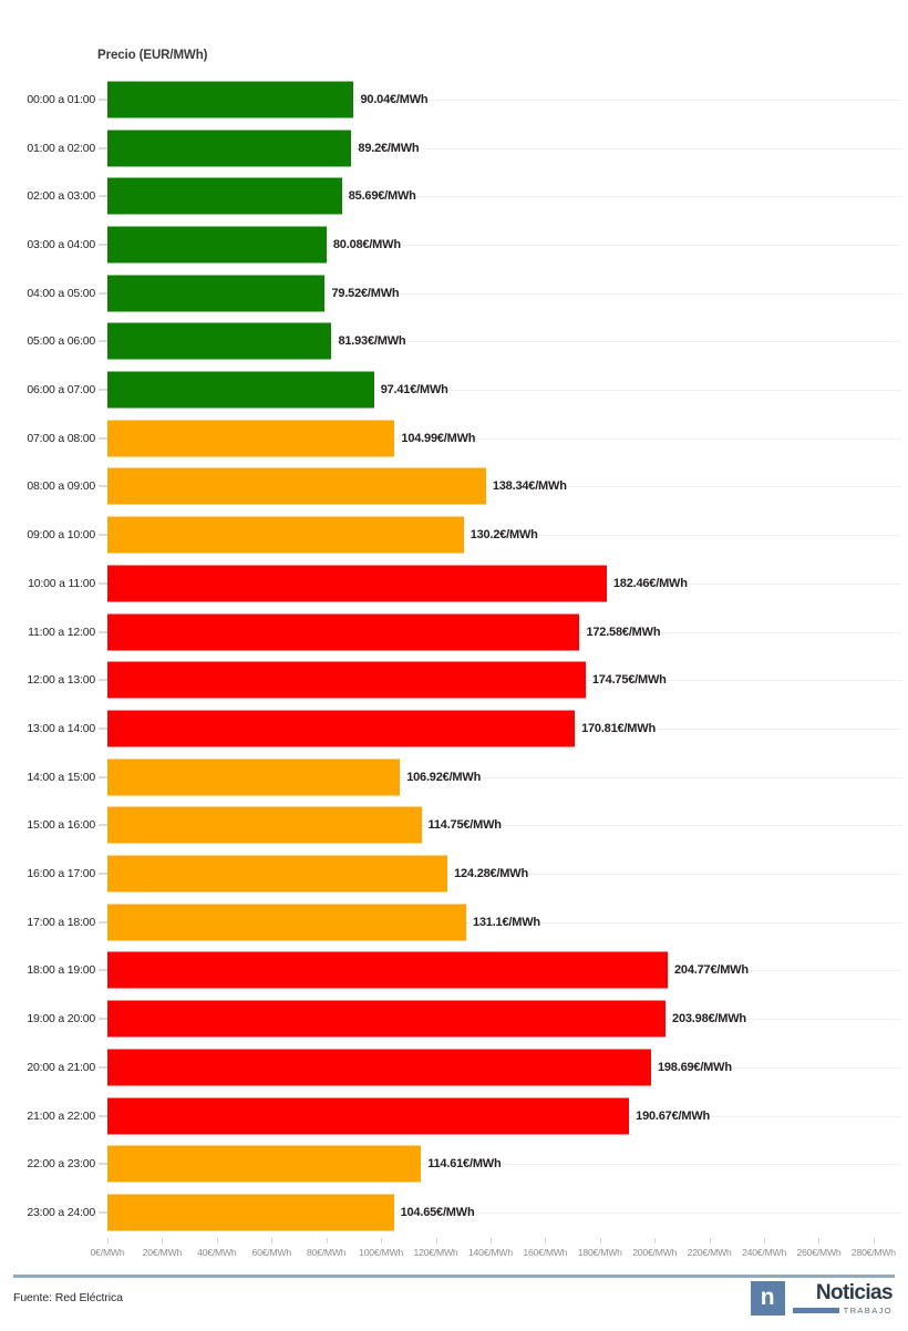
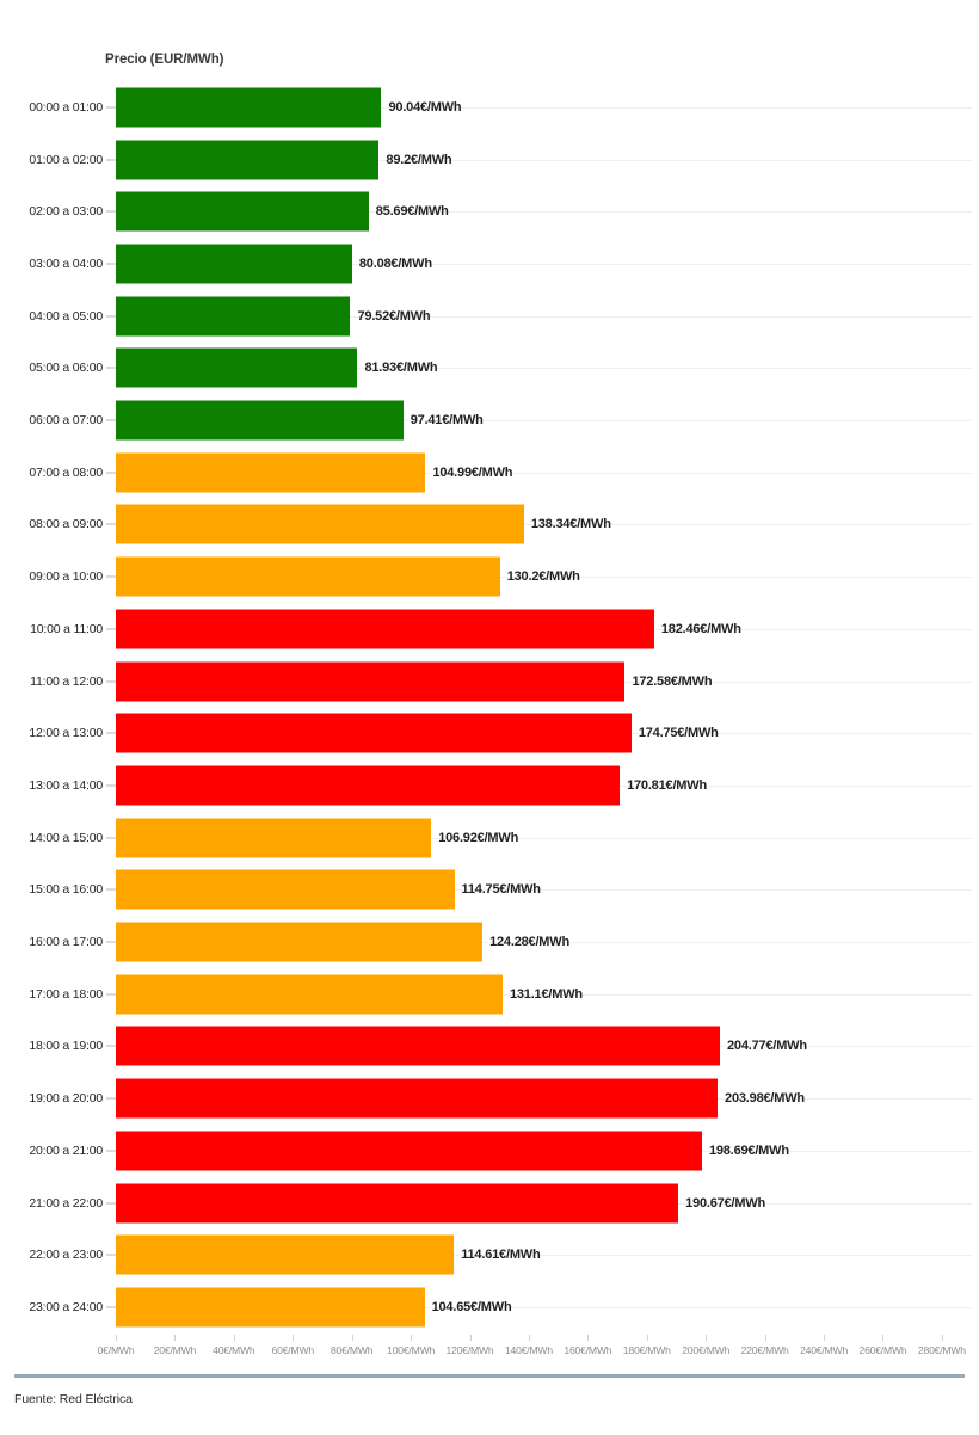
  Precio (EUR/MWh)
  00:00 a 01:00
  90.04€/MWh
  01:00 a 02:00
  89.2€/MWh
  02:00 a 03:00
  85.69€/MWh
  03:00 a 04:00
  80.08€/MWh
  04:00 a 05:00
  79.52€/MWh
  05:00 a 06:00
  81.93€/MWh
  06:00 a 07:00
  97.41€/MWh
  07:00 a 08:00
  104.99€/MWh
  08:00 a 09:00
  138.34€/MWh
  09:00 a 10:00
  130.2€/MWh
  10:00 a 11:00
  182.46€/MWh
  11:00 a 12:00
  172.58€/MWh
  12:00 a 13:00
  174.75€/MWh
  13:00 a 14:00
  170.81€/MWh
  14:00 a 15:00
  106.92€/MWh
  15:00 a 16:00
  114.75€/MWh
  16:00 a 17:00
  124.28€/MWh
  17:00 a 18:00
  131.1€/MWh
  18:00 a 19:00
  204.77€/MWh
  19:00 a 20:00
  203.98€/MWh
  20:00 a 21:00
  198.69€/MWh
  21:00 a 22:00
  190.67€/MWh
  22:00 a 23:00
  114.61€/MWh
  23:00 a 24:00
  104.65€/MWh
  0€/MWh
  20€/MWh
  40€/MWh
  60€/MWh
  80€/MWh
  100€/MWh
  120€/MWh
  140€/MWh
  160€/MWh
  180€/MWh
  200€/MWh
  220€/MWh
  240€/MWh
  260€/MWh
  280€/MWh
  Fuente: Red Eléctrica
- n
- Noticias
- TRABAJO
